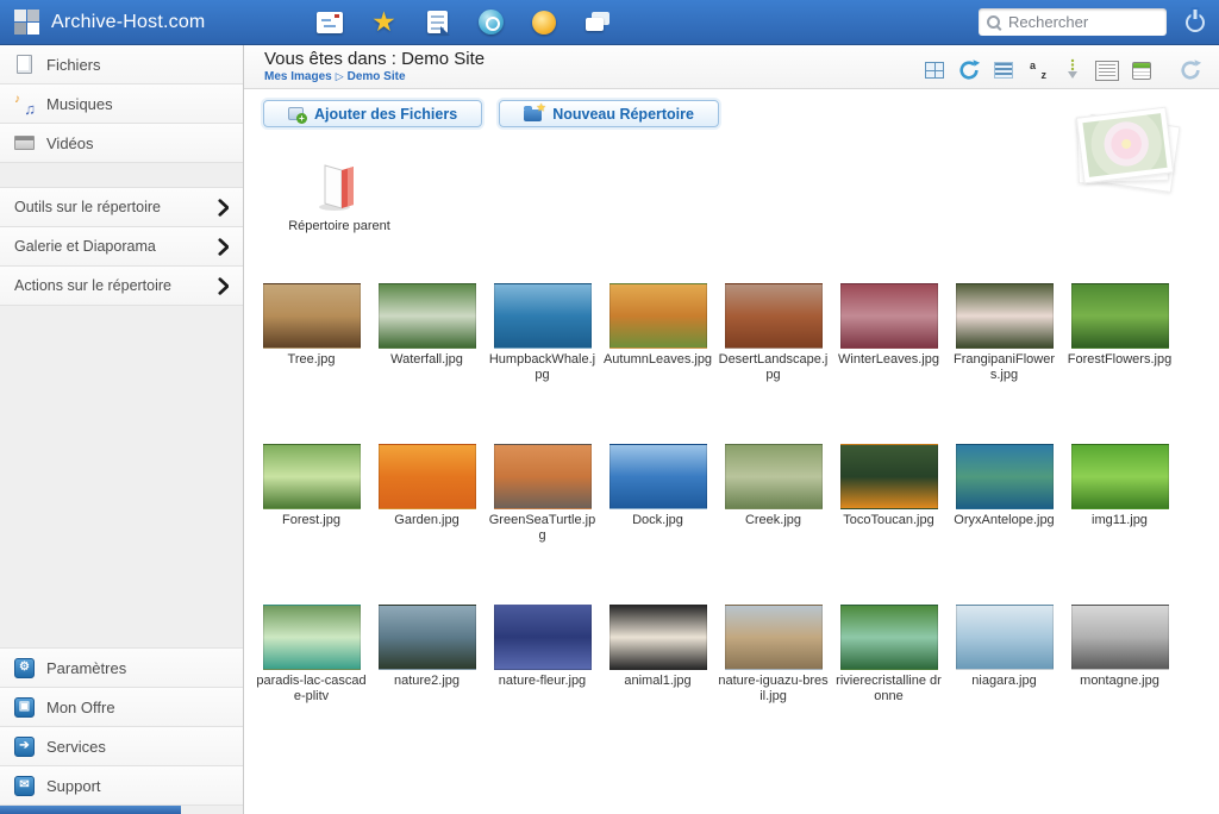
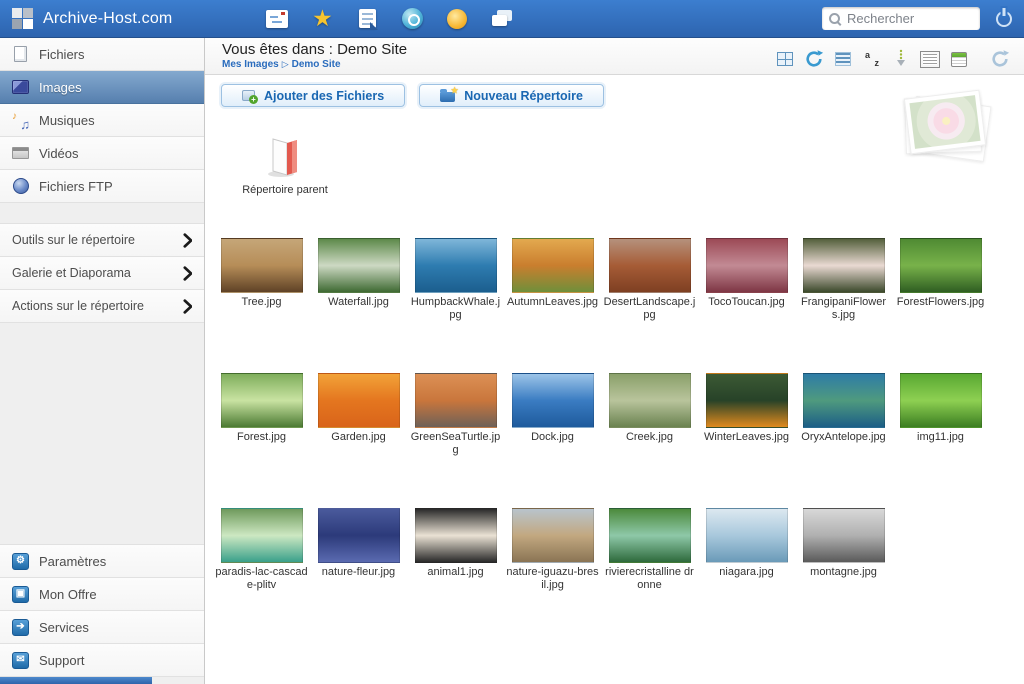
  Archive-Host.com
  Rechercher
  Fichiers
+ Images
  Musiques
  Vidéos
+ Fichiers FTP
  Outils sur le répertoire
  Galerie et Diaporama
  Actions sur le répertoire
  ⚙
  Paramètres
  ▣
  Mon Offre
  ➔
  Services
  ✉
  Support
  Vous êtes dans : Demo Site
  Mes Images ▷ Demo Site
  Ajouter des Fichiers
  Nouveau Répertoire
  Répertoire parent
  Tree.jpg
  Waterfall.jpg
  HumpbackWhale.jpg
  AutumnLeaves.jpg
  DesertLandscape.jpg
- WinterLeaves.jpg
+ TocoToucan.jpg
  FrangipaniFlowers.jpg
  ForestFlowers.jpg
  Forest.jpg
  Garden.jpg
  GreenSeaTurtle.jpg
  Dock.jpg
  Creek.jpg
- TocoToucan.jpg
+ WinterLeaves.jpg
  OryxAntelope.jpg
  img11.jpg
  paradis-lac-cascade-plitv
- nature2.jpg
  nature-fleur.jpg
  animal1.jpg
  nature-iguazu-bresil.jpg
  rivierecristalline dronne
  niagara.jpg
  montagne.jpg
